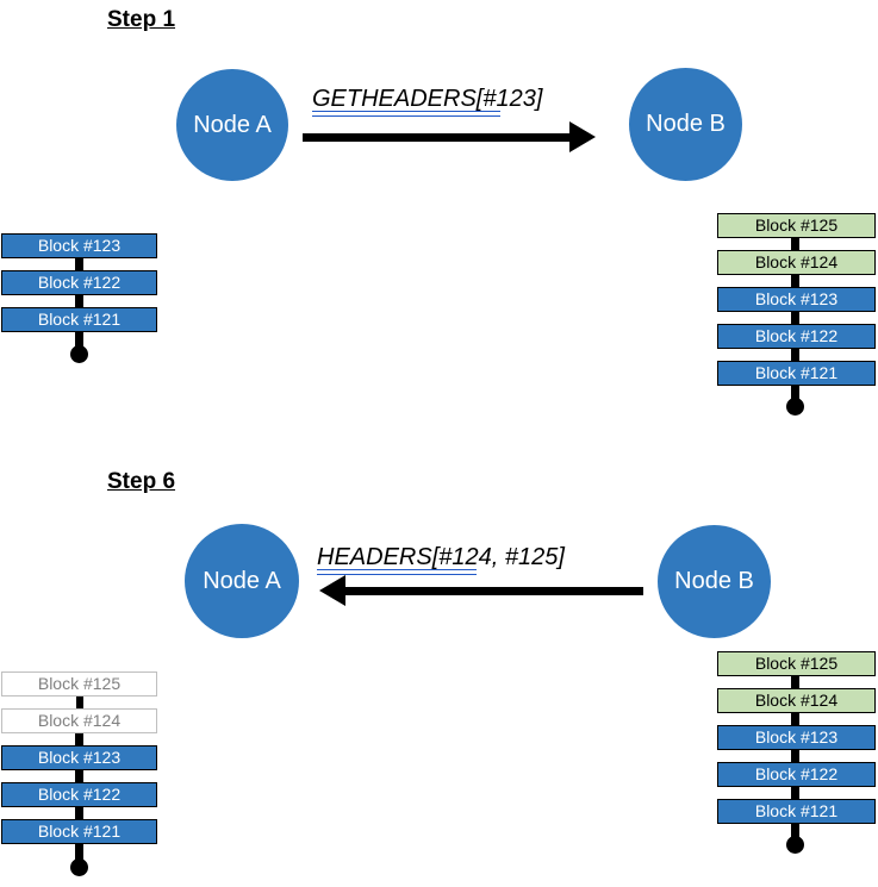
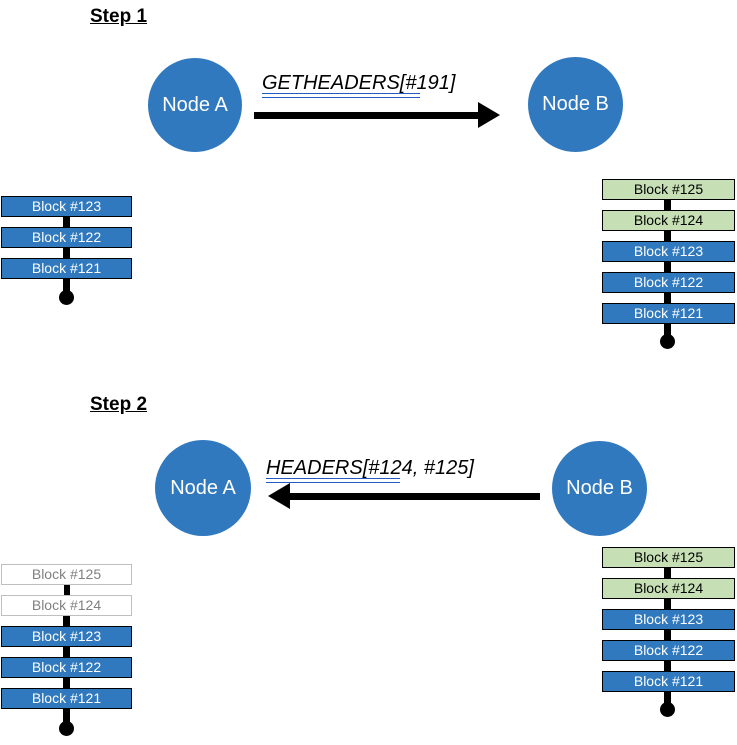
  Step 1
  Node A
  Node B
- GETHEADERS[#123]
+ GETHEADERS[#191]
  Block #123
  Block #122
  Block #121
  Block #125
  Block #124
  Block #123
  Block #122
  Block #121
- Step 6
+ Step 2
  Node A
  Node B
  HEADERS[#124, #125]
  Block #125
  Block #124
  Block #123
  Block #122
  Block #121
  Block #125
  Block #124
  Block #123
  Block #122
  Block #121
